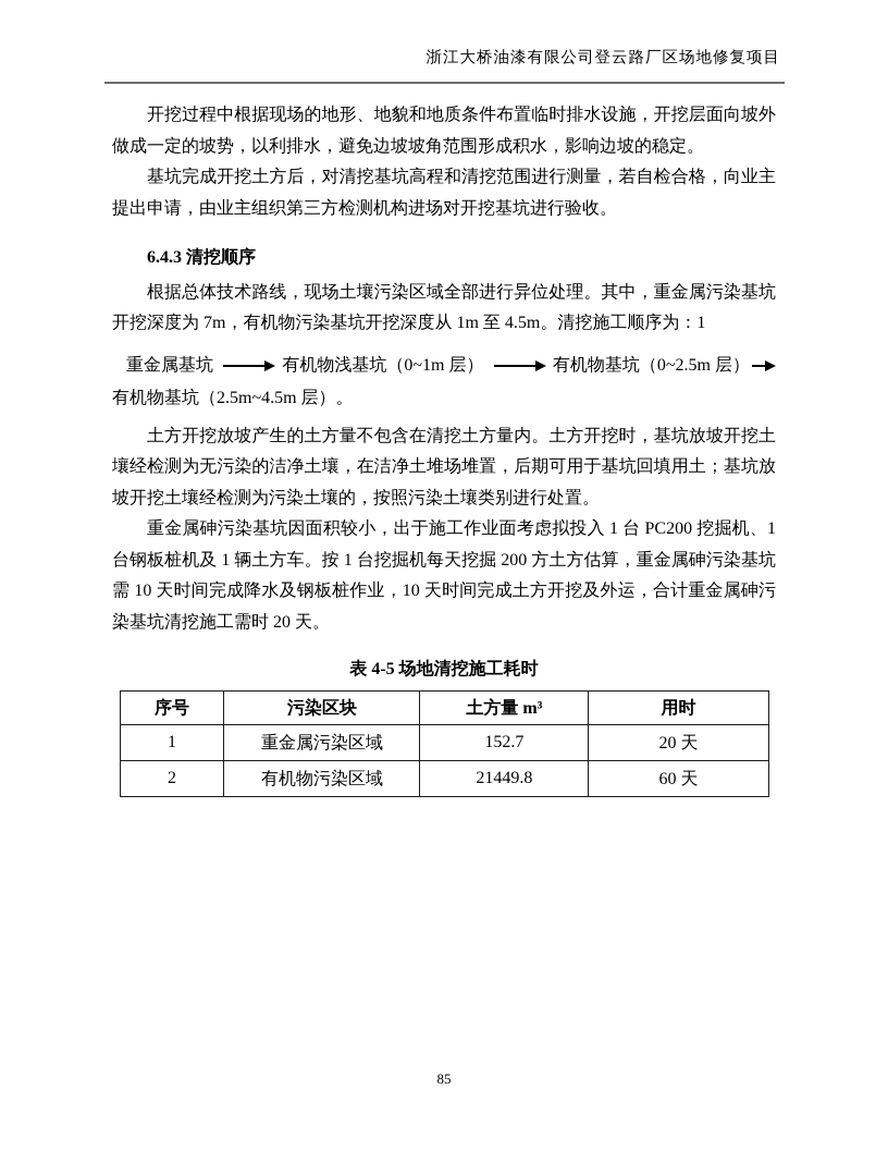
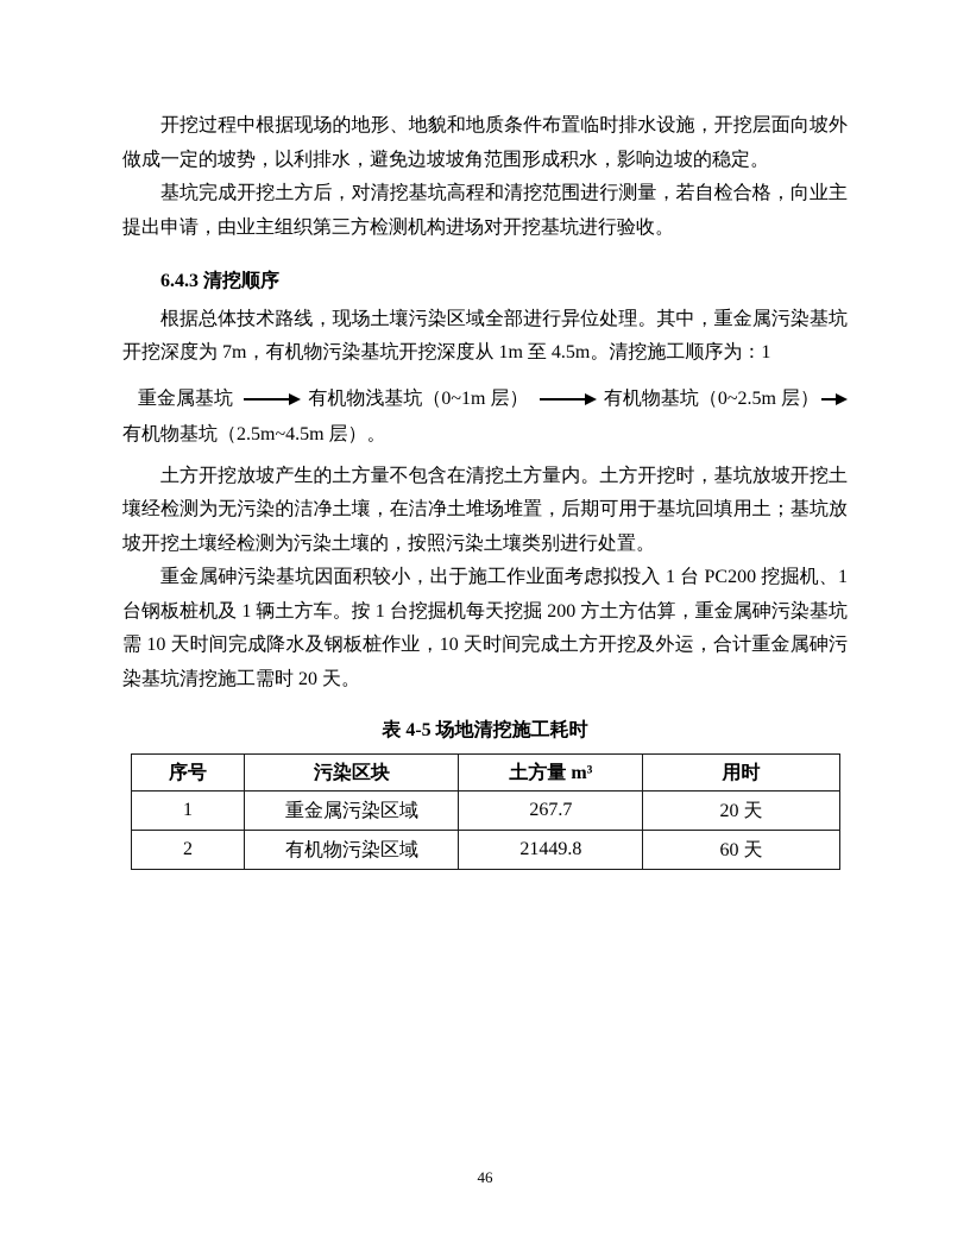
- 浙江大桥油漆有限公司登云路厂区场地修复项目
  开挖过程中根据现场的地形、地貌和地质条件布置临时排水设施，开挖层面向坡外做成一定的坡势，以利排水，避免边坡坡角范围形成积水，影响边坡的稳定。
  基坑完成开挖土方后，对清挖基坑高程和清挖范围进行测量，若自检合格，向业主提出申请，由业主组织第三方检测机构进场对开挖基坑进行验收。
  6.4.3 清挖顺序
  根据总体技术路线，现场土壤污染区域全部进行异位处理。其中，重金属污染基坑开挖深度为 7m，有机物污染基坑开挖深度从 1m 至 4.5m。清挖施工顺序为：1
  重金属基坑
  有机物浅基坑（0~1m 层）
  有机物基坑（0~2.5m 层）
  有机物基坑（2.5m~4.5m 层）。
  土方开挖放坡产生的土方量不包含在清挖土方量内。土方开挖时，基坑放坡开挖土壤经检测为无污染的洁净土壤，在洁净土堆场堆置，后期可用于基坑回填用土；基坑放坡开挖土壤经检测为污染土壤的，按照污染土壤类别进行处置。
  重金属砷污染基坑因面积较小，出于施工作业面考虑拟投入 1 台 PC200 挖掘机、1 台钢板桩机及 1 辆土方车。按 1 台挖掘机每天挖掘 200 方土方估算，重金属砷污染基坑需 10 天时间完成降水及钢板桩作业，10 天时间完成土方开挖及外运，合计重金属砷污染基坑清挖施工需时 20 天。
  表 4-5 场地清挖施工耗时
  序号	污染区块	土方量 m³	用时
- 1	重金属污染区域	152.7	20 天
+ 1	重金属污染区域	267.7	20 天
  2	有机物污染区域	21449.8	60 天
- 85
+ 46
